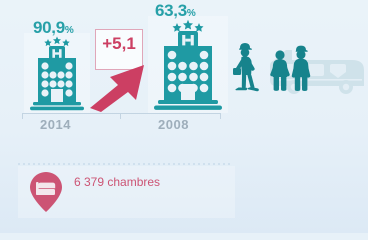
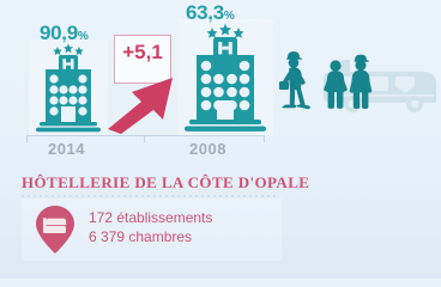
  90,9%
  63,3%
  +5,1
  2014
  2008
+ HÔTELLERIE DE LA CÔTE D'OPALE
+ 172 établissements
  6 379 chambres
